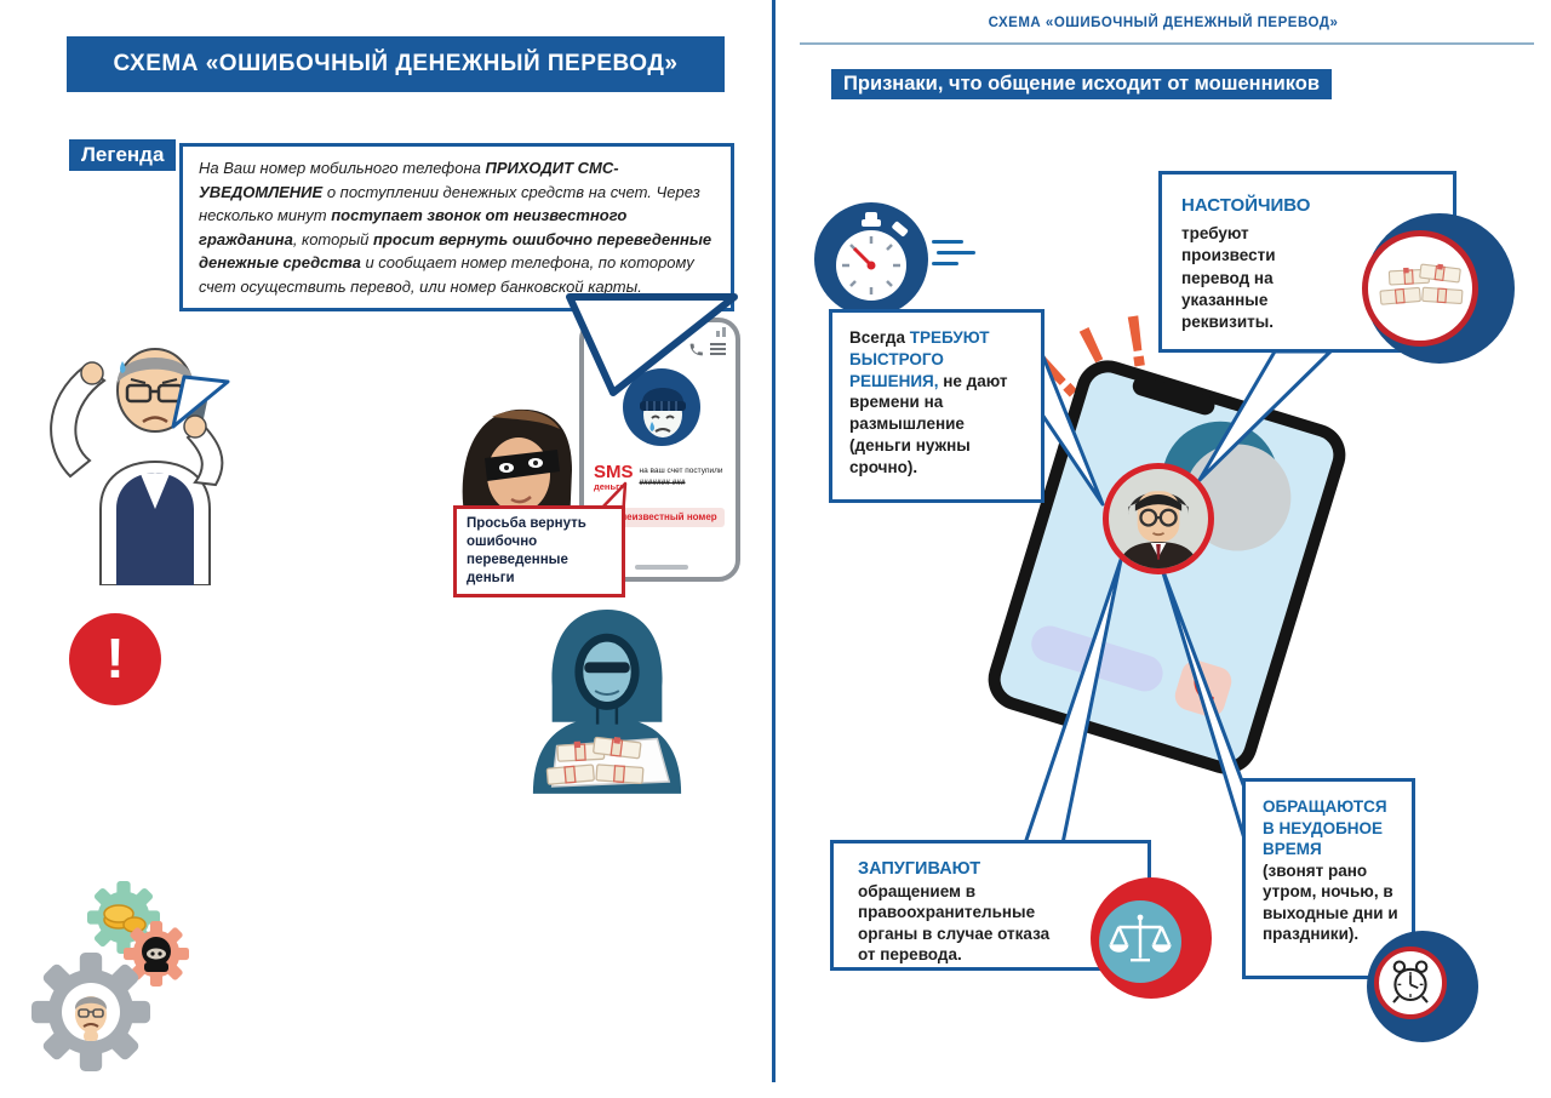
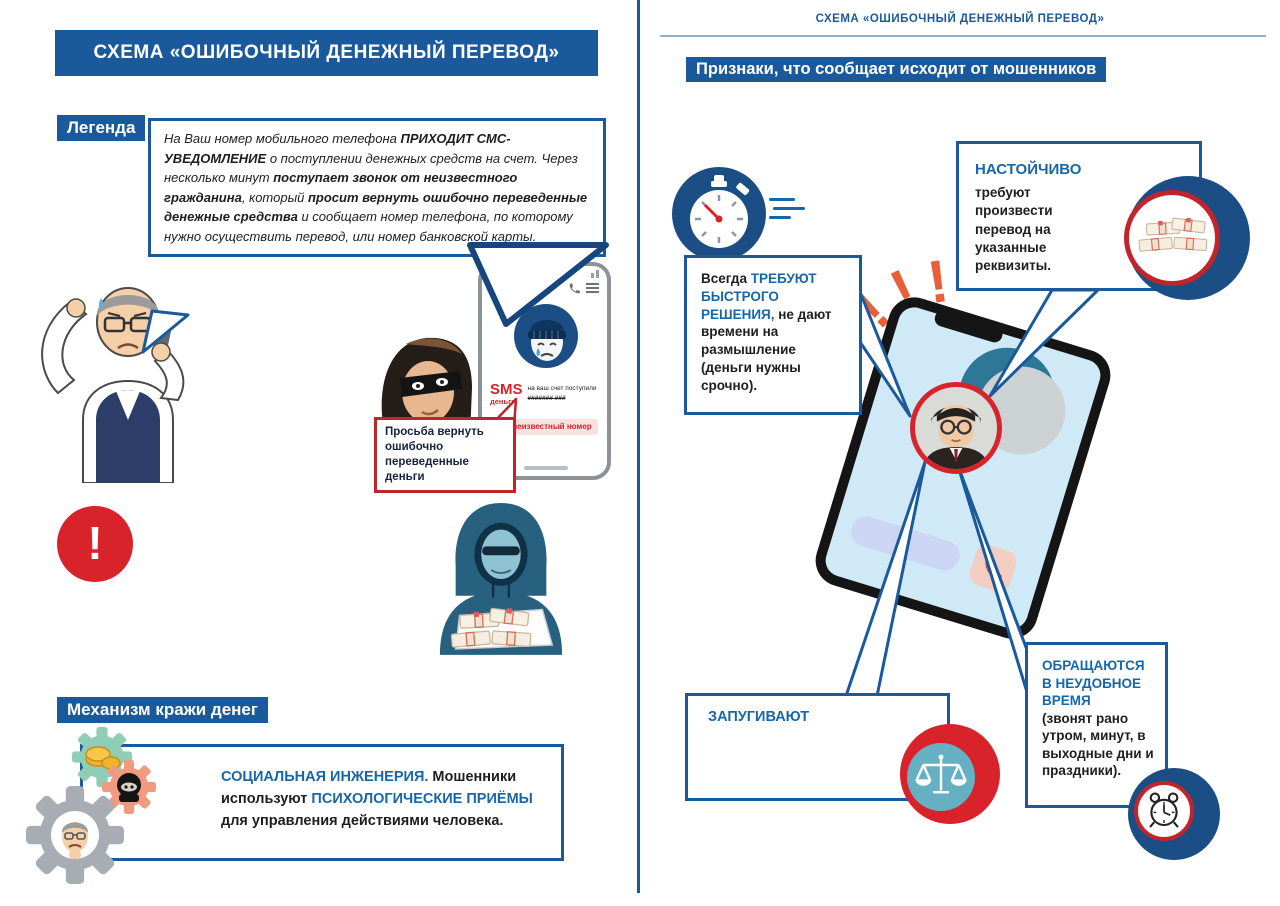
  СХЕМА «ОШИБОЧНЫЙ ДЕНЕЖНЫЙ ПЕРЕВОД»
  Легенда
- На Ваш номер мобильного телефона ПРИХОДИТ СМС-УВЕДОМЛЕНИЕ о поступлении денежных средств на счет. Через несколько минут поступает звонок от неизвестного гражданина, который просит вернуть ошибочно переведенные денежные средства и сообщает номер телефона, по которому счет осуществить перевод, или номер банковской карты.
+ На Ваш номер мобильного телефона ПРИХОДИТ СМС-УВЕДОМЛЕНИЕ о поступлении денежных средств на счет. Через несколько минут поступает звонок от неизвестного гражданина, который просит вернуть ошибочно переведенные денежные средства и сообщает номер телефона, по которому нужно осуществить перевод, или номер банковской карты.
  SMS
  деньг
  еизвестный номер
  Просьба вернуть
  ошибочно
  переведенные деньги
  !
+ Механизм кражи денег
+ СОЦИАЛЬНАЯ ИНЖЕНЕРИЯ. Мошенники используют ПСИХОЛОГИЧЕСКИЕ ПРИЁМЫ для управления действиями человека.
  СХЕМА «ОШИБОЧНЫЙ ДЕНЕЖНЫЙ ПЕРЕВОД»
- Признаки, что общение исходит от мошенников
+ Признаки, что сообщает исходит от мошенников
  Всегда ТРЕБУЮТ БЫСТРОГО РЕШЕНИЯ, не дают времени на размышление (деньги нужны срочно).
  НАСТОЙЧИВО
  требуют произвести перевод на указанные реквизиты.
  ЗАПУГИВАЮТ
- обращением в правоохранительные органы в случае отказа от перевода.
  ОБРАЩАЮТСЯ В НЕУДОБНОЕ ВРЕМЯ
- (звонят рано утром, ночью, в выходные дни и праздники).
+ (звонят рано утром, минут, в выходные дни и праздники).
